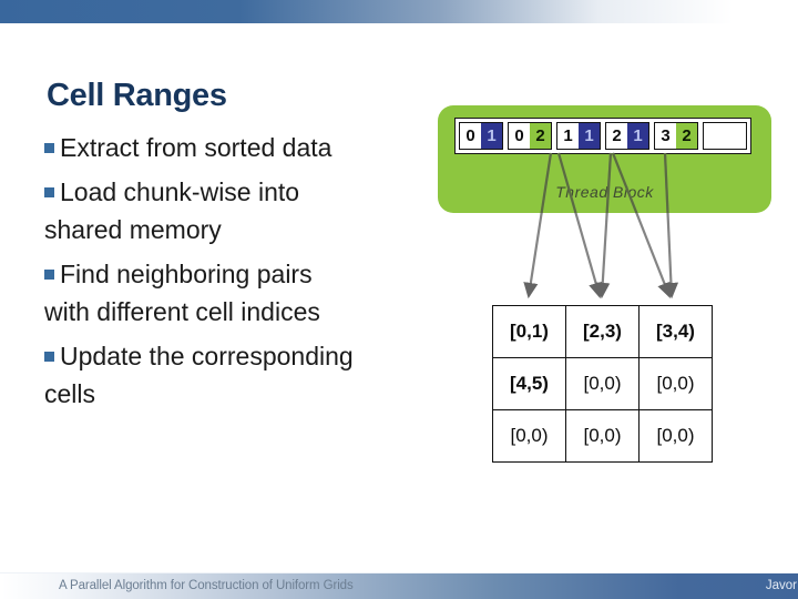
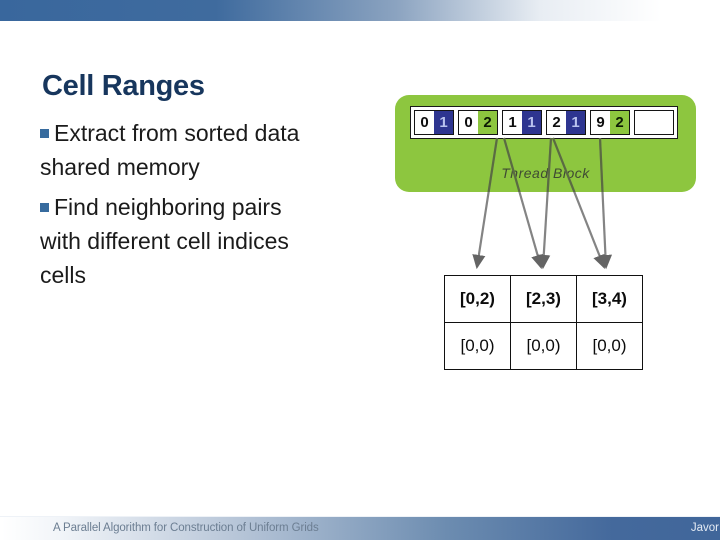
  Cell Ranges
  Extract from sorted data
- Load chunk-wise into
  shared memory
  Find neighboring pairs
  with different cell indices
- Update the corresponding
  cells
  0
  1
  0
  2
  1
  1
  2
  1
- 3
+ 9
  2
  Tread Block
- [0,1)	[2,3)	[3,4)
+ [0,2)	[2,3)	[3,4)
- [4,5)	[0,0)	[0,0)
  [0,0)	[0,0)	[0,0)
  A Parallel Algorithm for Construction of Uniform Grids
  Javor
